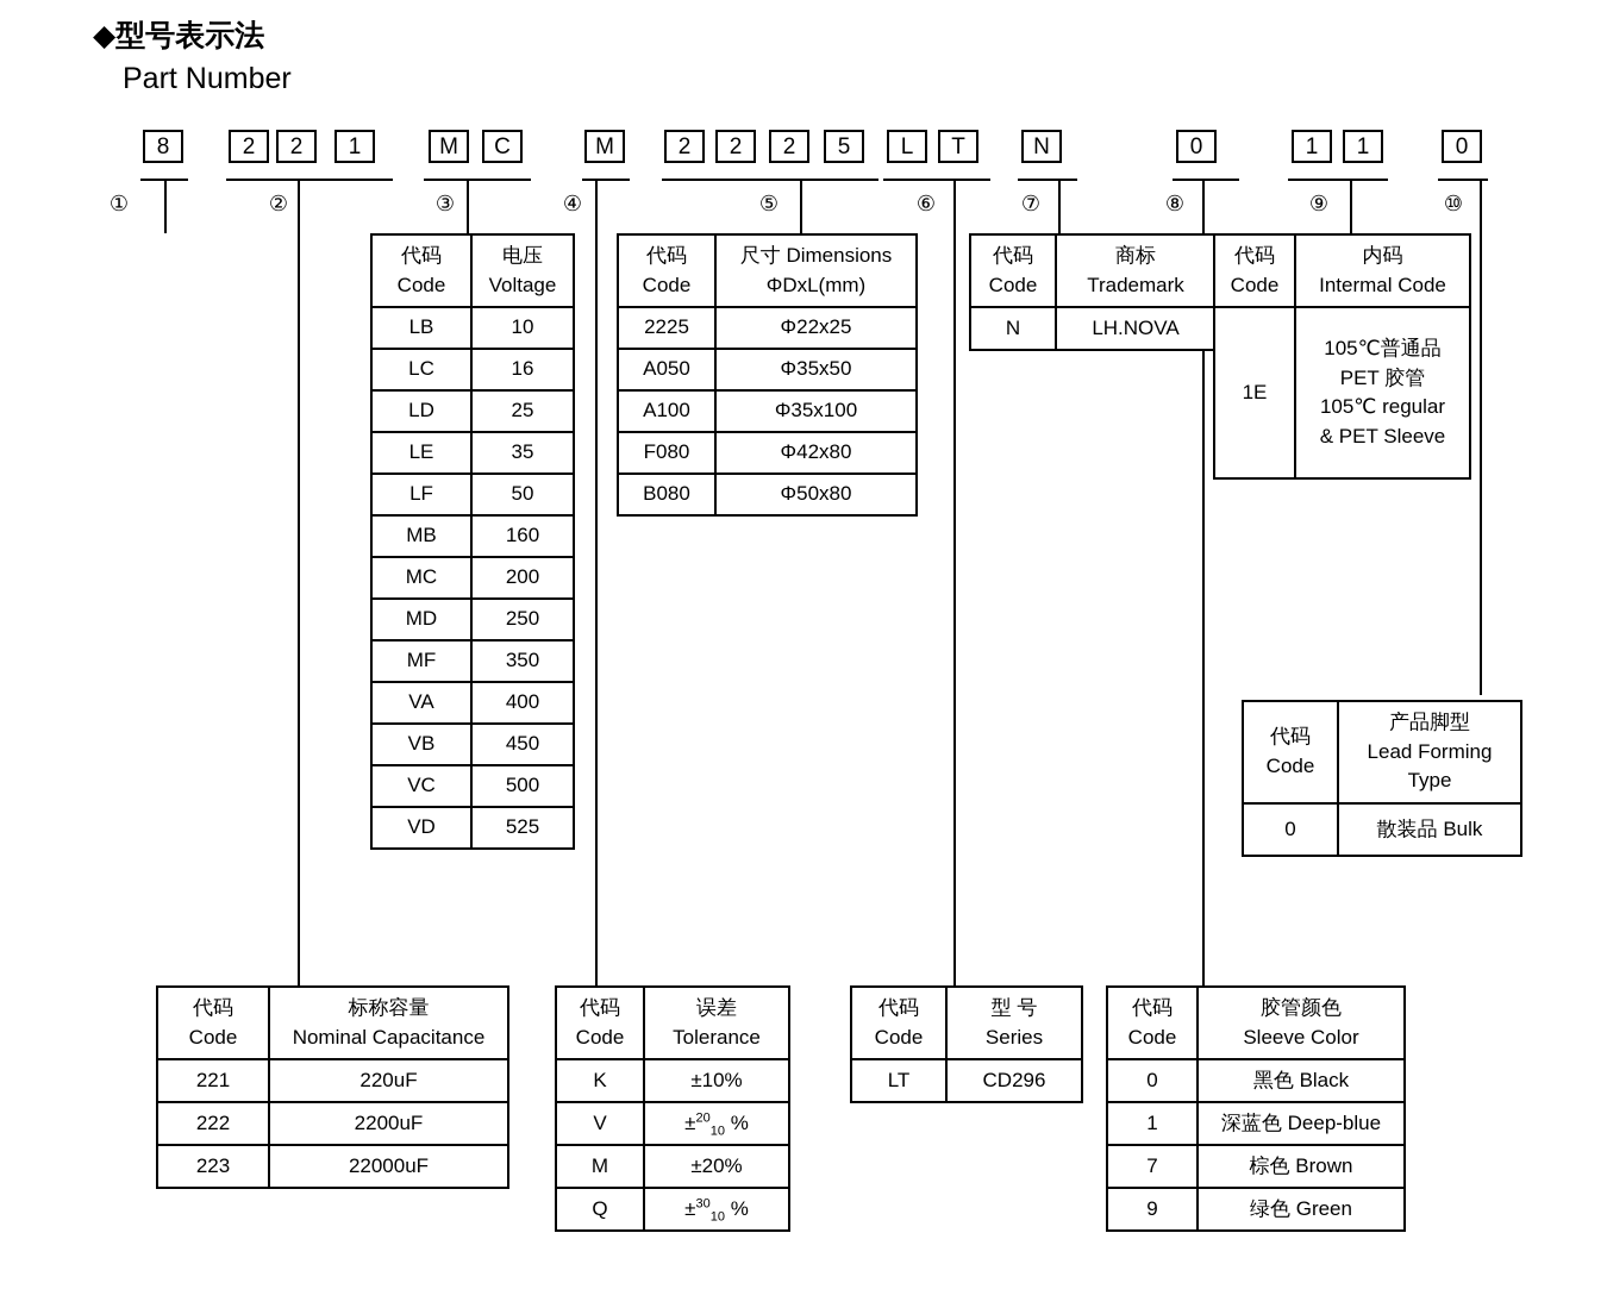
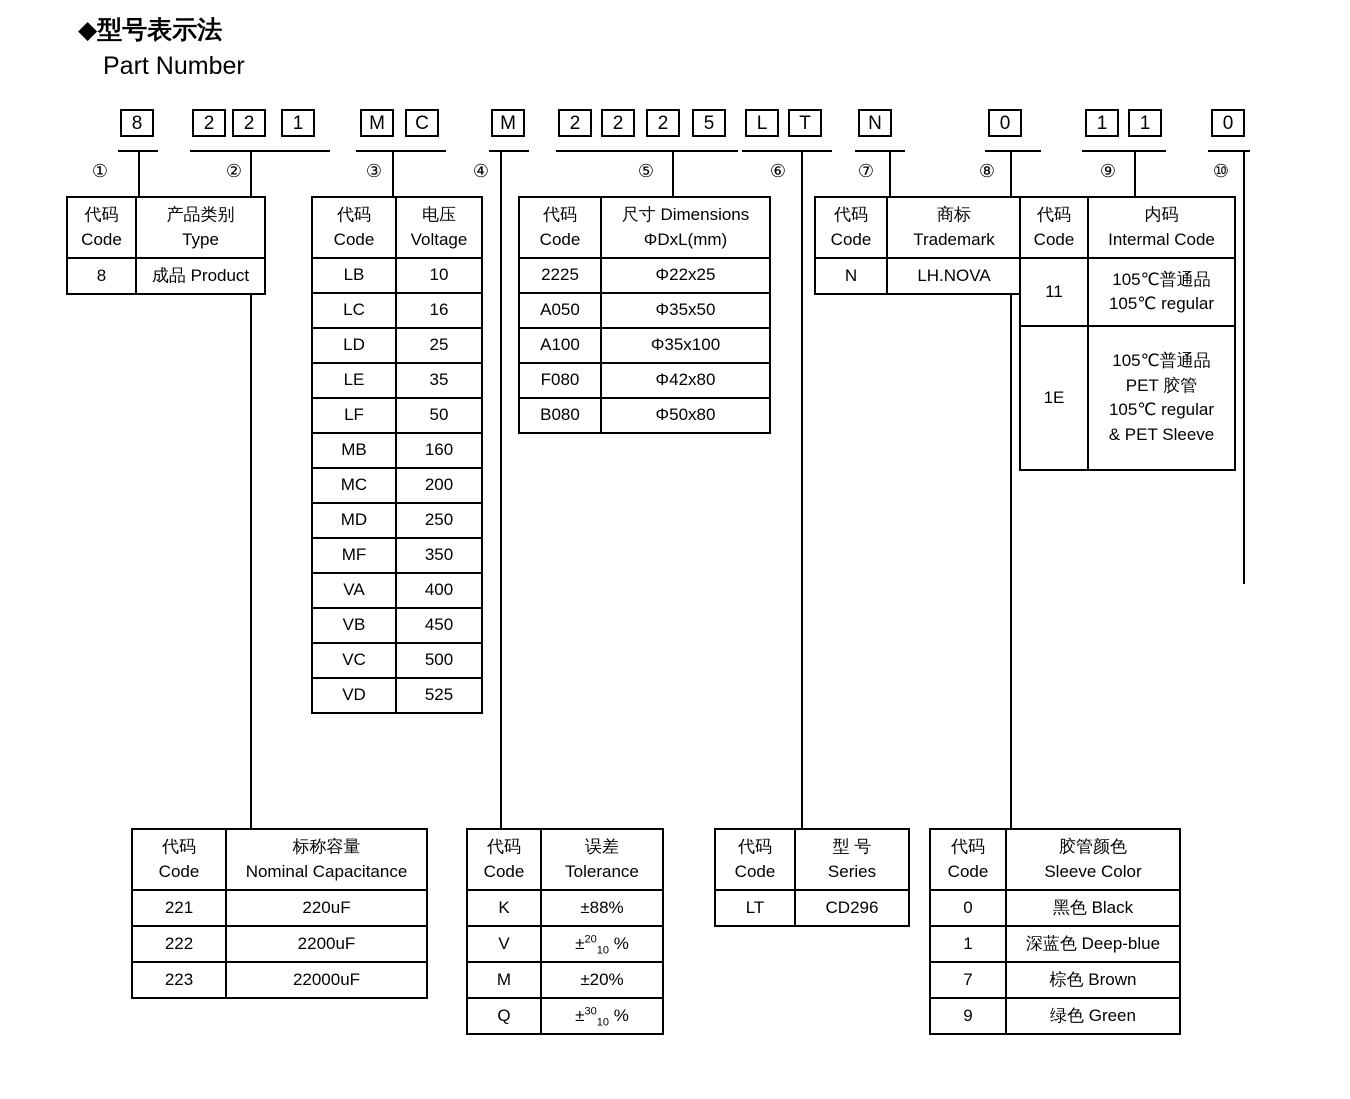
  ◆型号表示法
  Part Number
  8
  2
  2
  1
  M
  C
  M
  2
  2
  2
  5
  L
  T
  N
  0
  1
  1
  0
  ①
  ②
  ③
  ④
  ⑤
  ⑥
  ⑦
  ⑧
  ⑨
  ⑩
+ 代码 Code	产品类别 Type
+ 8	成品 Product
  代码 Code	电压 Voltage
  LB	10
  LC	16
  LD	25
  LE	35
  LF	50
  MB	160
  MC	200
  MD	250
  MF	350
  VA	400
  VB	450
  VC	500
  VD	525
  代码 Code	尺寸 Dimensions ΦDxL(mm)
  2225	Φ22x25
  A050	Φ35x50
  A100	Φ35x100
  F080	Φ42x80
  B080	Φ50x80
  代码 Code	商标 Trademark
  N	LH.NOVA
  代码 Code	内码 Intermal Code
+ 11	105℃普通品 105℃ regular
  1E	105℃普通品 PET 胶管 105℃ regular & PET Sleeve
- 代码 Code	产品脚型 Lead Forming Type
- 0	散装品 Bulk
  代码 Code	标称容量 Nominal Capacitance
  221	220uF
  222	2200uF
  223	22000uF
  代码 Code	误差 Tolerance
- K	±10%
+ K	±88%
  V	±2010 %
  M	±20%
  Q	±3010 %
  代码 Code	型 号 Series
  LT	CD296
  代码 Code	胶管颜色 Sleeve Color
  0	黑色 Black
  1	深蓝色 Deep-blue
  7	棕色 Brown
  9	绿色 Green
